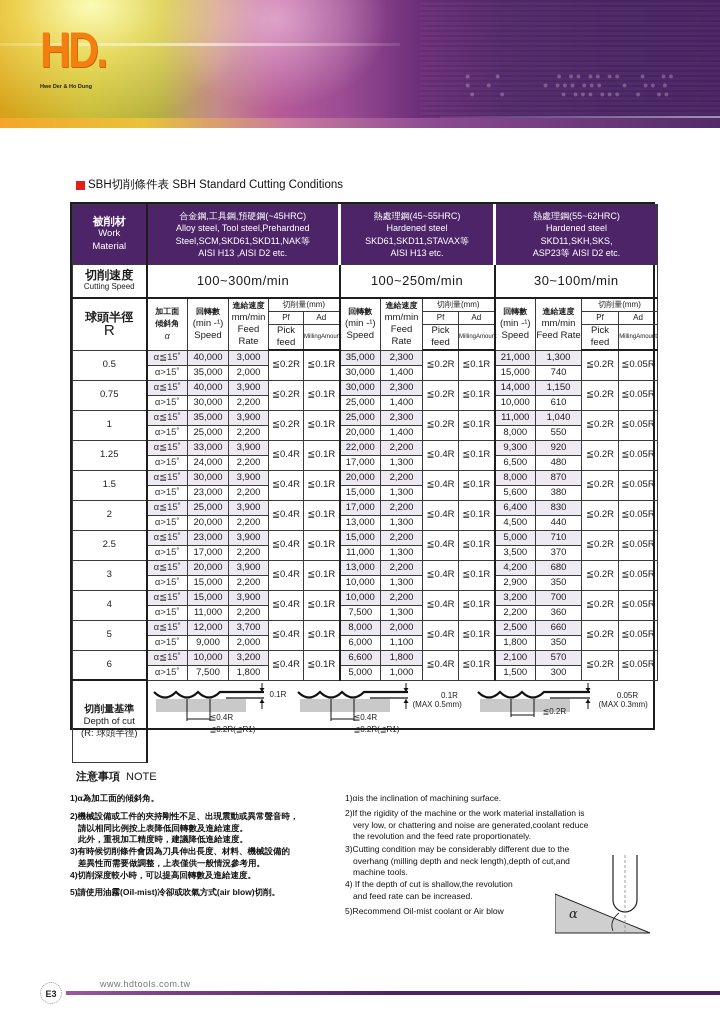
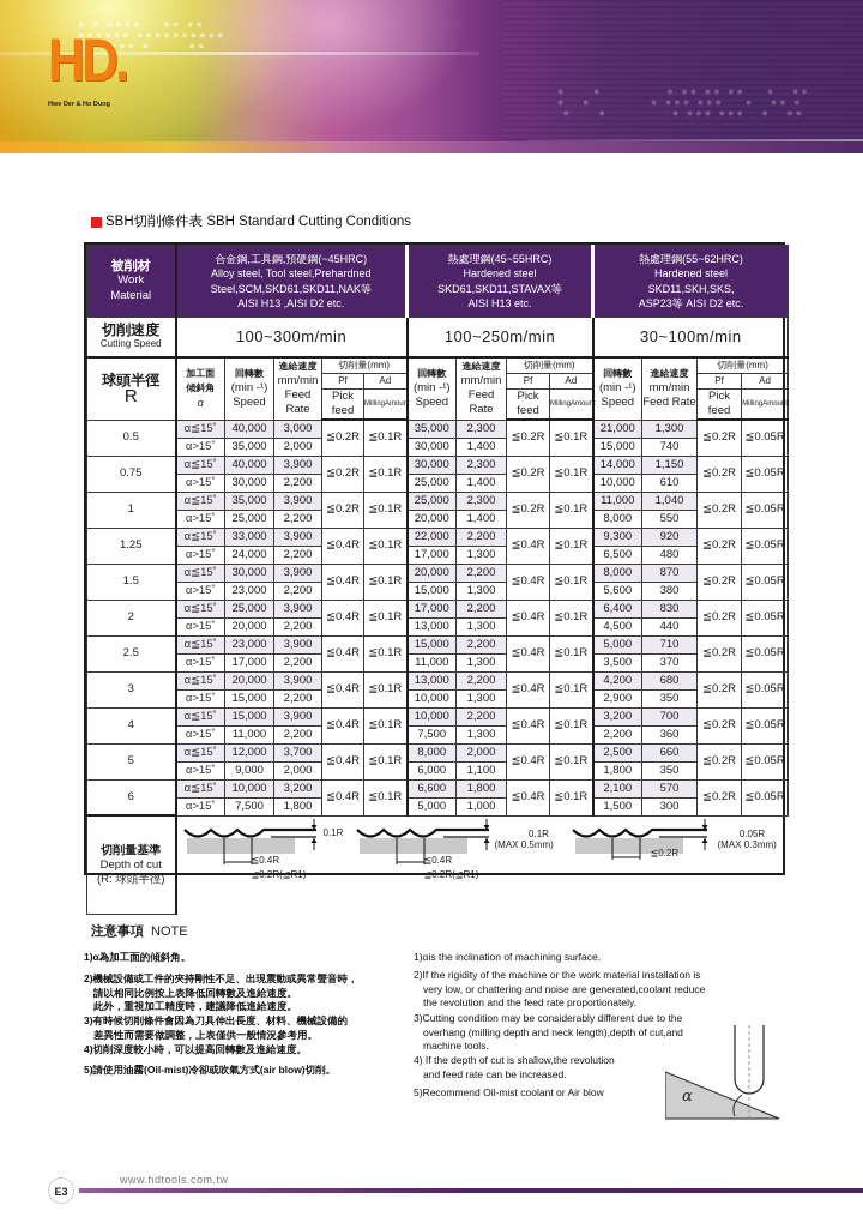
+ ● ● ●●●● ●● ●●
+ ●●●●●● ●●●●●●●●●●
+ ●●●●●● ● ●●
  ● ● ● ●● ●● ●● ● ●●
  ● ● ● ●●● ●●● ● ●● ●
  ● ● ● ●●● ●●● ● ●●
  HD.
  SBH切削條件表 SBH Standard Cutting Conditions
  被削材 Work Material	合金鋼,工具鋼,預硬鋼(~45HRC) Alloy steel, Tool steel,Prehardned Steel,SCM,SKD61,SKD11,NAK等 AISI H13 ,AISI D2 etc.	熱處理鋼(45~55HRC) Hardened steel SKD61,SKD11,STAVAX等 AISI H13 etc.	熱處理鋼(55~62HRC) Hardened steel SKD11,SKH,SKS, ASP23等 AISI D2 etc.
  切削速度 Cutting Speed	100~300m/min	100~250m/min	30~100m/min
  球頭半徑 R	加工面 傾斜角 α	回轉數 (min -¹) Speed	進給速度 mm/min Feed Rate	切削量(mm)	回轉數 (min -¹) Speed	進給速度 mm/min Feed Rate	切削量(mm)	回轉數 (min -¹) Speed	進給速度 mm/min Feed Rate	切削量(mm)
  Pf	Ad	Pf	Ad	Pf	Ad
  0.5	α≦15˚	40,000	3,000	≦0.2R	≦0.1R	35,000	2,300	≦0.2R	≦0.1R	21,000	1,300	≦0.2R	≦0.05R
  α>15˚	35,000	2,000	30,000	1,400	15,000	740
  0.75	α≦15˚	40,000	3,900	≦0.2R	≦0.1R	30,000	2,300	≦0.2R	≦0.1R	14,000	1,150	≦0.2R	≦0.05R
  α>15˚	30,000	2,200	25,000	1,400	10,000	610
  1	α≦15˚	35,000	3,900	≦0.2R	≦0.1R	25,000	2,300	≦0.2R	≦0.1R	11,000	1,040	≦0.2R	≦0.05R
  α>15˚	25,000	2,200	20,000	1,400	8,000	550
  1.25	α≦15˚	33,000	3,900	≦0.4R	≦0.1R	22,000	2,200	≦0.4R	≦0.1R	9,300	920	≦0.2R	≦0.05R
  α>15˚	24,000	2,200	17,000	1,300	6,500	480
  1.5	α≦15˚	30,000	3,900	≦0.4R	≦0.1R	20,000	2,200	≦0.4R	≦0.1R	8,000	870	≦0.2R	≦0.05R
  α>15˚	23,000	2,200	15,000	1,300	5,600	380
  2	α≦15˚	25,000	3,900	≦0.4R	≦0.1R	17,000	2,200	≦0.4R	≦0.1R	6,400	830	≦0.2R	≦0.05R
  α>15˚	20,000	2,200	13,000	1,300	4,500	440
  2.5	α≦15˚	23,000	3,900	≦0.4R	≦0.1R	15,000	2,200	≦0.4R	≦0.1R	5,000	710	≦0.2R	≦0.05R
  α>15˚	17,000	2,200	11,000	1,300	3,500	370
  3	α≦15˚	20,000	3,900	≦0.4R	≦0.1R	13,000	2,200	≦0.4R	≦0.1R	4,200	680	≦0.2R	≦0.05R
  α>15˚	15,000	2,200	10,000	1,300	2,900	350
  4	α≦15˚	15,000	3,900	≦0.4R	≦0.1R	10,000	2,200	≦0.4R	≦0.1R	3,200	700	≦0.2R	≦0.05R
  α>15˚	11,000	2,200	7,500	1,300	2,200	360
  5	α≦15˚	12,000	3,700	≦0.4R	≦0.1R	8,000	2,000	≦0.4R	≦0.1R	2,500	660	≦0.2R	≦0.05R
  α>15˚	9,000	2,000	6,000	1,100	1,800	350
  6	α≦15˚	10,000	3,200	≦0.4R	≦0.1R	6,600	1,800	≦0.4R	≦0.1R	2,100	570	≦0.2R	≦0.05R
  α>15˚	7,500	1,800	5,000	1,000	1,500	300
  切削量基準 Depth of cut (R: 球頭半徑)	0.1R ≦0.4R ≦0.2R(≦R1) 0.1R (MAX 0.5mm) ≦0.4R ≦0.2R(≦R1) 0.05R (MAX 0.3mm) ≦0.2R
  注意事項 NOTE
  1)α為加工面的傾斜角。
  2)機械設備或工件的夾持剛性不足、出現震動或異常聲音時，
  請以相同比例按上表降低回轉數及進給速度。
  此外，重視加工精度時，建議降低進給速度。
  3)有時候切削條件會因為刀具伸出長度、材料、機械設備的
  差異性而需要做調整，上表僅供一般情況參考用。
  4)切削深度較小時，可以提高回轉數及進給速度。
  5)請使用油霧(Oil-mist)冷卻或吹氣方式(air blow)切削。
  1)αis the inclination of machining surface.
  2)If the rigidity of the machine or the work material installation is
  very low, or chattering and noise are generated,coolant reduce
  the revolution and the feed rate proportionately.
  3)Cutting condition may be considerably different due to the
  overhang (milling depth and neck length),depth of cut,and
  machine tools.
  4) If the depth of cut is shallow,the revolution
  and feed rate can be increased.
  5)Recommend Oil-mist coolant or Air blow
  α
  www.hdtools.com.tw
  E3
